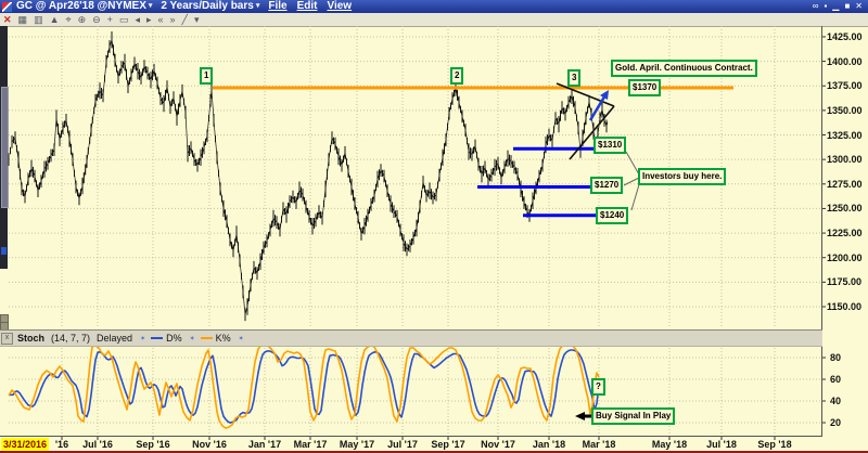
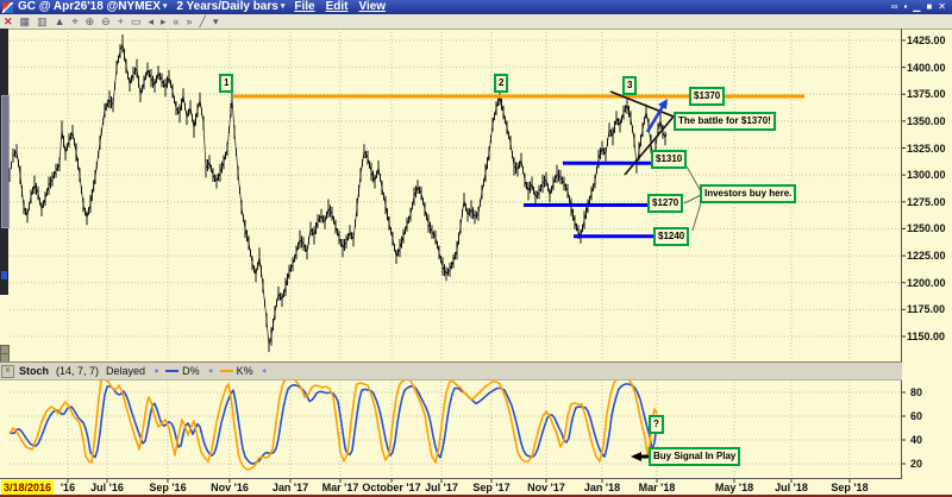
  GC @ Apr26'18 @NYMEX
  2 Years/Daily bars
  File
  Edit
  View
  ∞
  ▪
  ▁
  ■
  ✕
  ✕
  ▦
  ▥
  ▲
  ⌖
  ⊕
  ⊖
  +
  ▭
  ◂
  ▸
  «
  »
  ╱
  ▾
  1425.00
  1400.00
  1375.00
  1350.00
  1325.00
  1300.00
  1275.00
  1250.00
  1225.00
  1200.00
  1175.00
  1150.00
  '16
  Jul '16
  Sep '16
  Nov '16
  Jan '17
  Mar '17
- May '17
+ October '17
  Jul '17
  Sep '17
  Nov '17
  Jan '18
  Mar '18
  May '18
  Jul '18
  Sep '18
  80
  60
  40
  20
  Stoch
  (14, 7, 7)
  Delayed
  D%
  K%
- 3/31/2016
+ 3/18/2016
  1
  2
  3
- Gold. April. Continuous Contract.
  $1370
+ The battle for $1370!
  $1310
  Investors buy here.
  $1270
  $1240
  ?
  Buy Signal In Play
